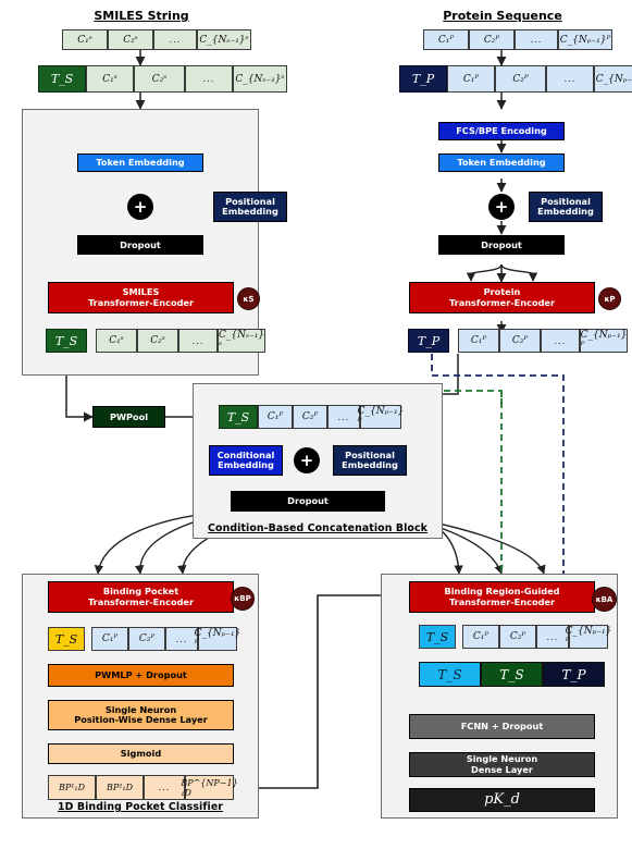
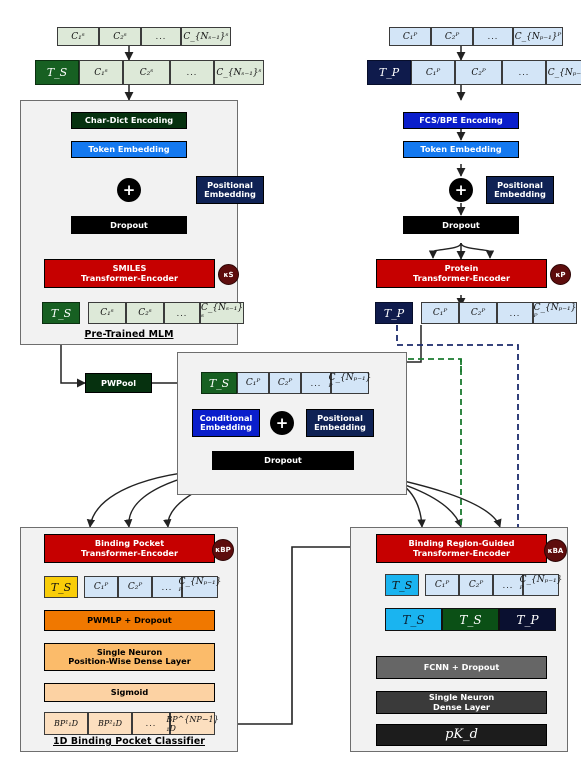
- SMILES String
- Protein Sequence
  C₁ˢ
  C₂ˢ
  ...
  C_{Nₛ₋₁}ˢ
  T_S
  C₁ˢ
  C₂ˢ
  ...
  C_{Nₛ₋₁}ˢ
  C₁ᴾ
  C₂ᴾ
  ...
  C_{Nₚ₋₁}ᴾ
  T_P
  C₁ᴾ
  C₂ᴾ
  ...
+ Pre-Trained MLM
+ Char-Dict Encoding
  Token Embedding
  +
  Positional
  Embedding
  Dropout
  SMILES
  Transformer-Encoder
  κS
  T_S
  C₁ˢ
  C₂ˢ
  ...
  C_{Nₛ₋₁}ˢ
  FCS/BPE Encoding
  Token Embedding
  +
  Positional
  Embedding
  Dropout
  Protein
  Transformer-Encoder
  κP
  T_P
  C₁ᴾ
  C₂ᴾ
  ...
  C_{Nₚ₋₁}ᴾ
  PWPool
- Condition-Based Concatenation Block
  T_S
  C₁ᴾ
  C₂ᴾ
  ...
  C_{Nₚ₋₁}ᴾ
  Conditional
  Embedding
  +
  Positional
  Embedding
  Dropout
  1D Binding Pocket Classifier
  Binding Pocket
  Transformer-Encoder
  κBP
  T_S
  C₁ᴾ
  C₂ᴾ
  ...
  C_{Nₚ₋₁}ᴾ
  PWMLP + Dropout
  Single Neuron
  Position-Wise Dense Layer
  Sigmoid
  BP¹₁D
  BP²₁D
  ...
  BP^{NP−1}₁D
  Binding Region-Guided
  Transformer-Encoder
  κBA
  T_S
  C₁ᴾ
  C₂ᴾ
  ...
  C_{Nₚ₋₁}ᴾ
  T_S
  T_S
  T_P
  FCNN + Dropout
  Single Neuron
  Dense Layer
  pK_d
